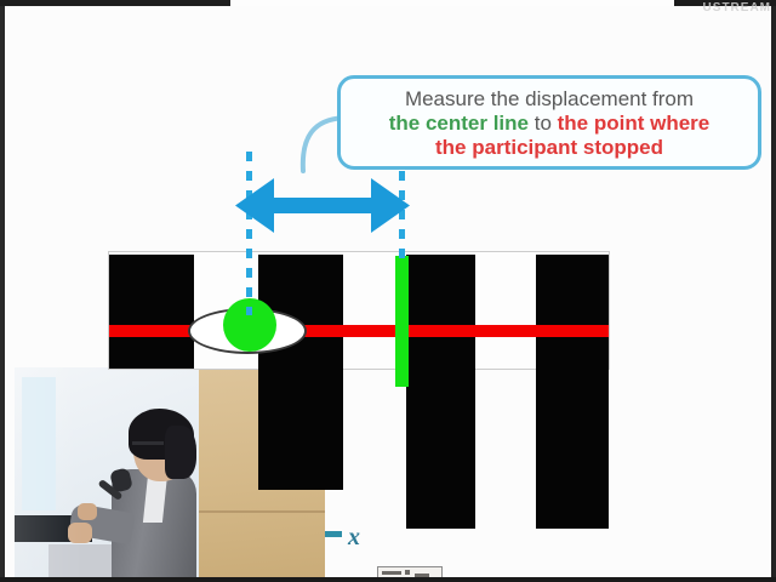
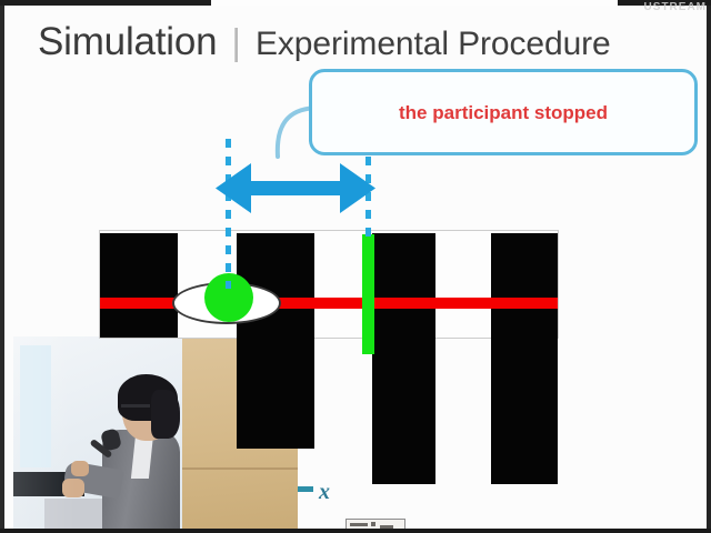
  x
- Measure the displacement from
- the center line to the point where
  the participant stopped
+ Simulation
+ |
+ Experimental Procedure
  USTREAM
